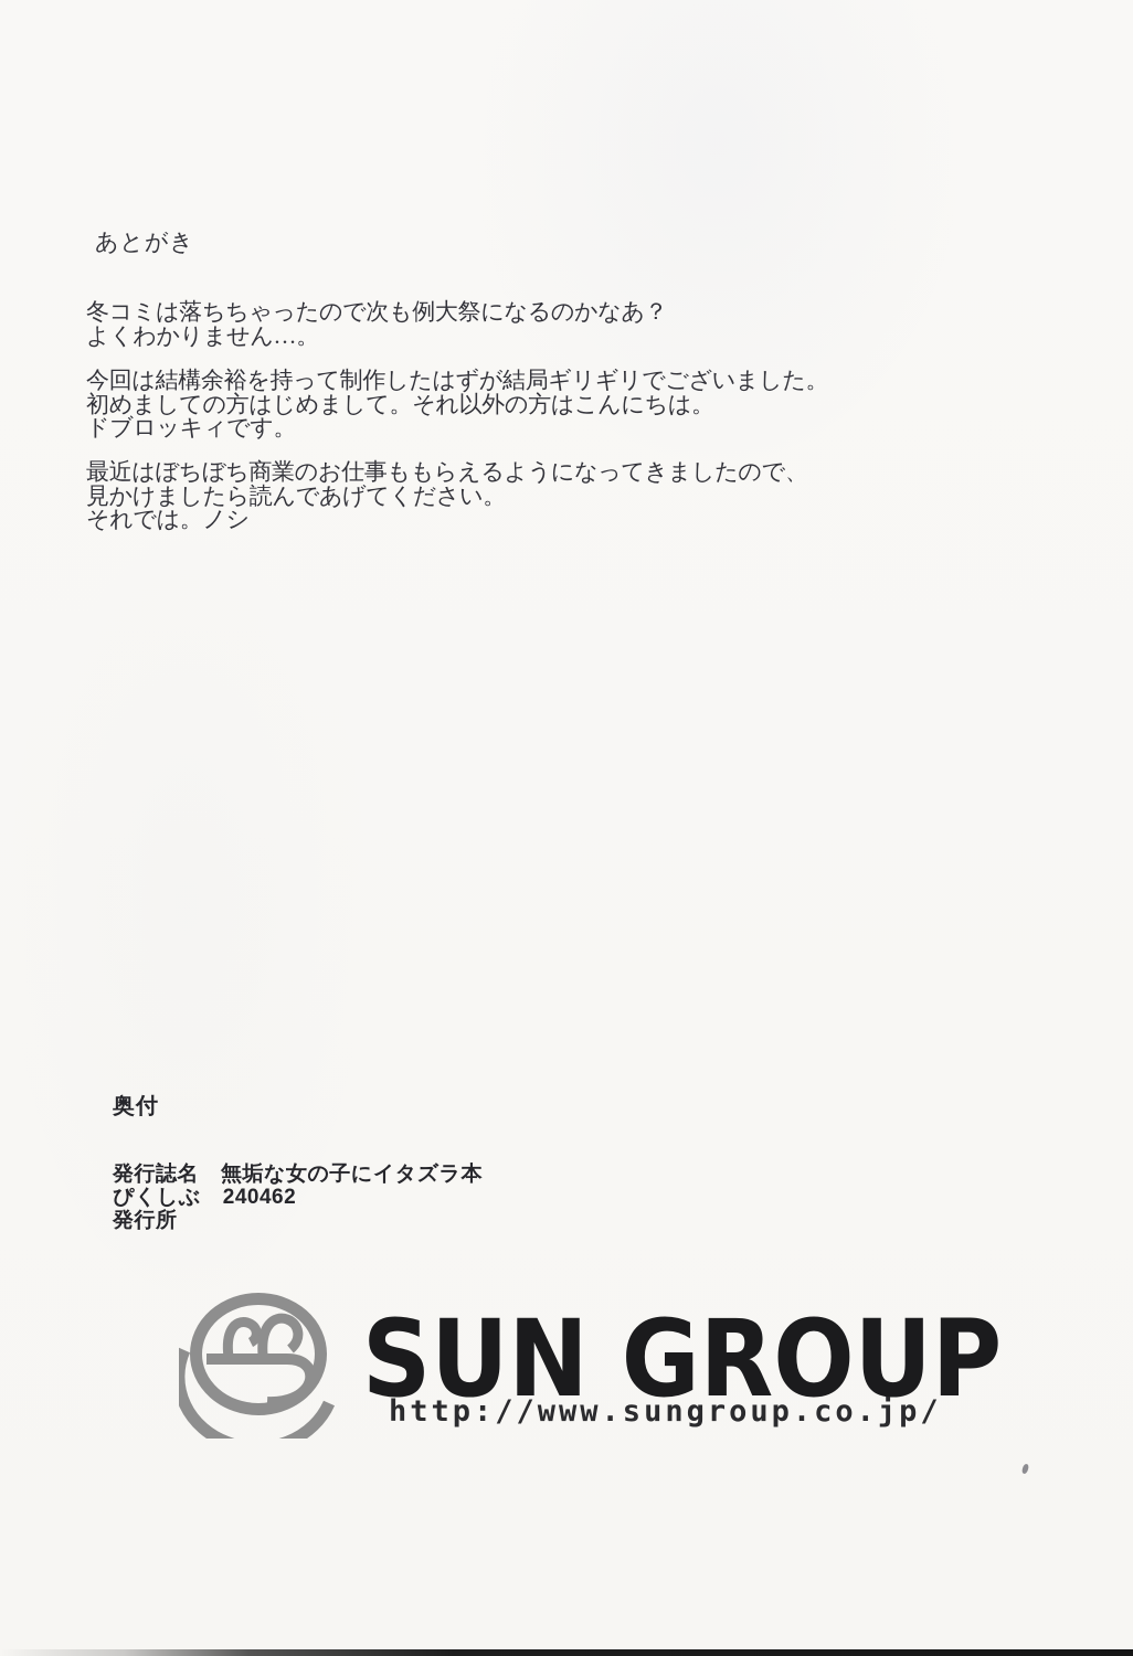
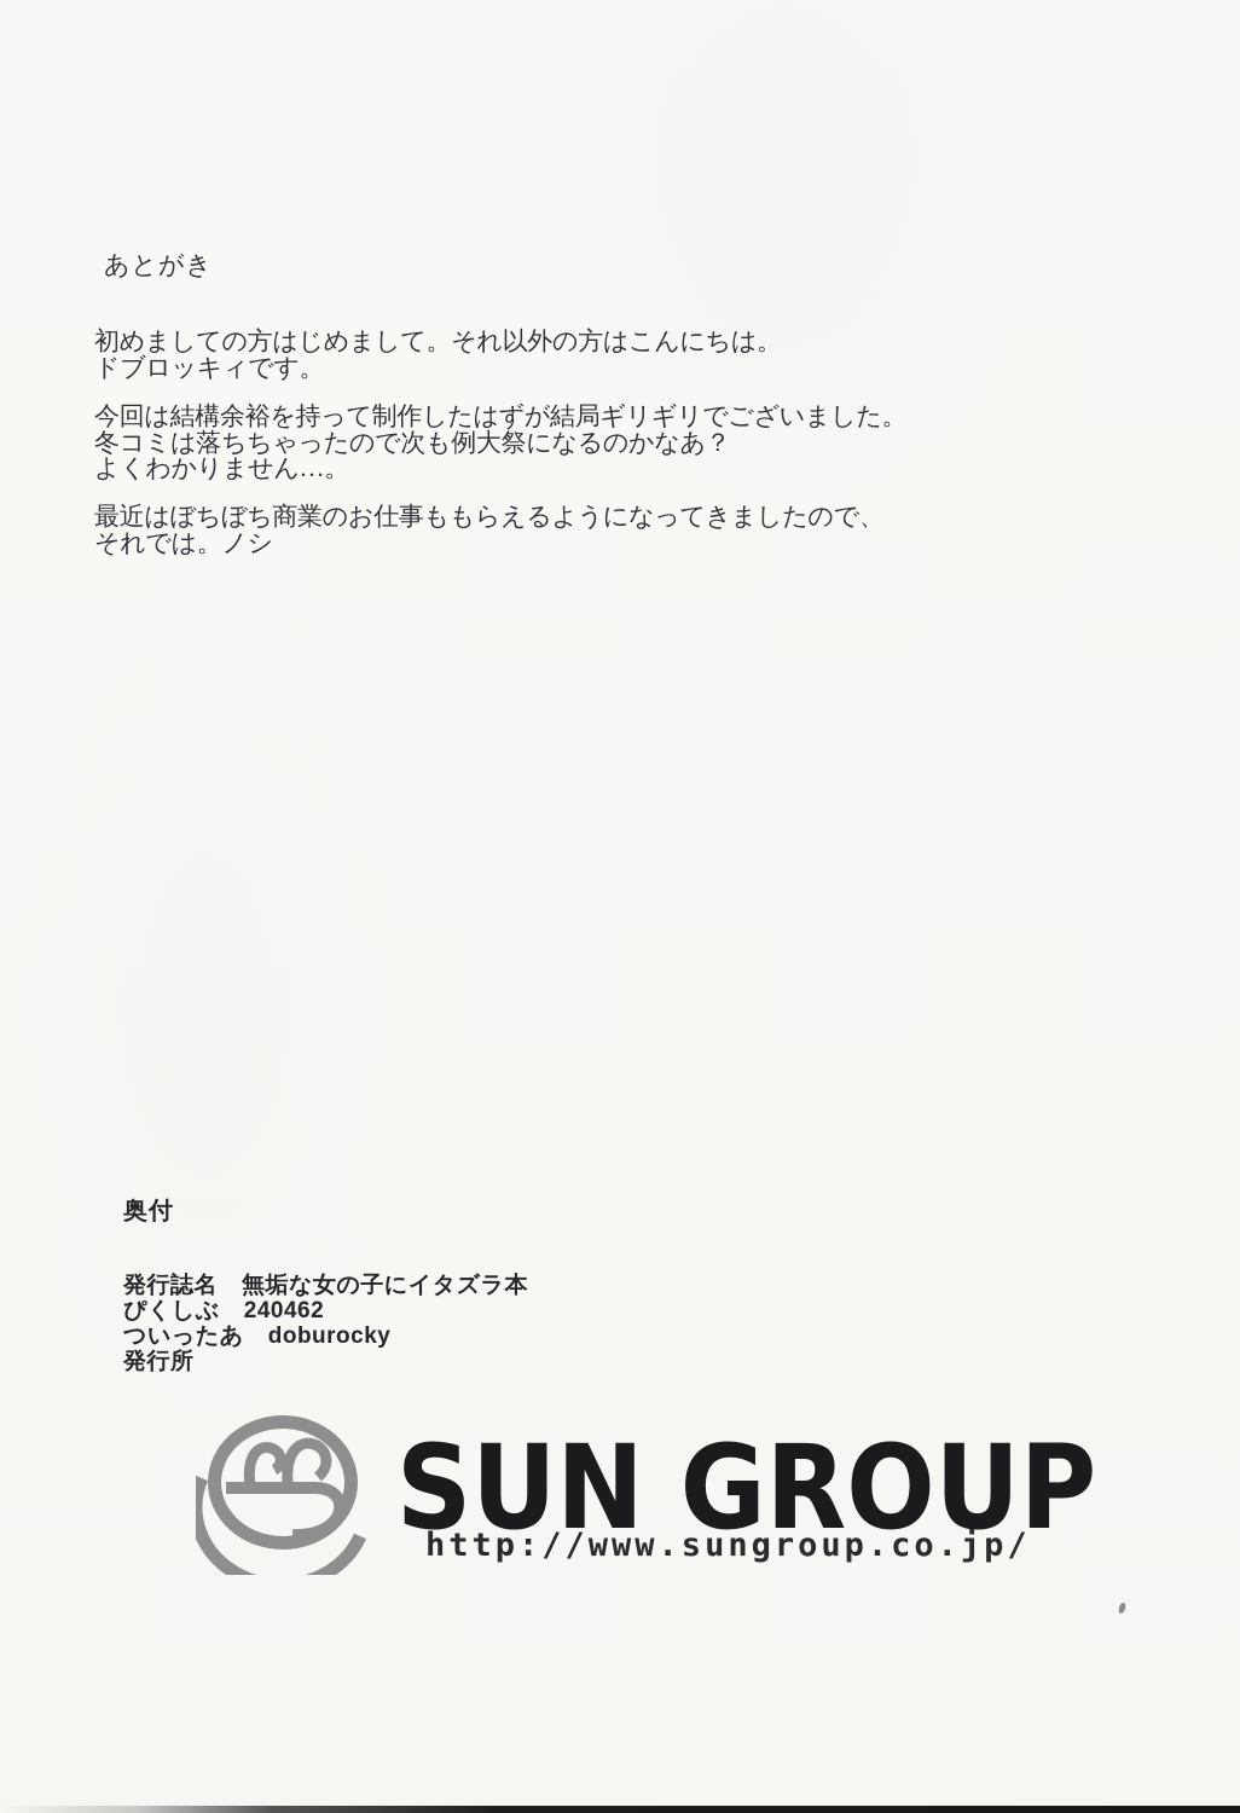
  あとがき
- 冬コミは落ちちゃったので次も例大祭になるのかなあ？
+ 初めましての方はじめまして。それ以外の方はこんにちは。
- よくわかりません…。
+ ドブロッキィです。
  今回は結構余裕を持って制作したはずが結局ギリギリでございました。
- 初めましての方はじめまして。それ以外の方はこんにちは。
+ 冬コミは落ちちゃったので次も例大祭になるのかなあ？
- ドブロッキィです。
+ よくわかりません…。
  最近はぼちぼち商業のお仕事ももらえるようになってきましたので、
- 見かけましたら読んであげてください。
  それでは。ノシ
  奥付
  発行誌名 無垢な女の子にイタズラ本
  ぴくしぶ 240462
+ ついったあ doburocky
  発行所
  SUN GROUP
  http://www.sungroup.co.jp/
